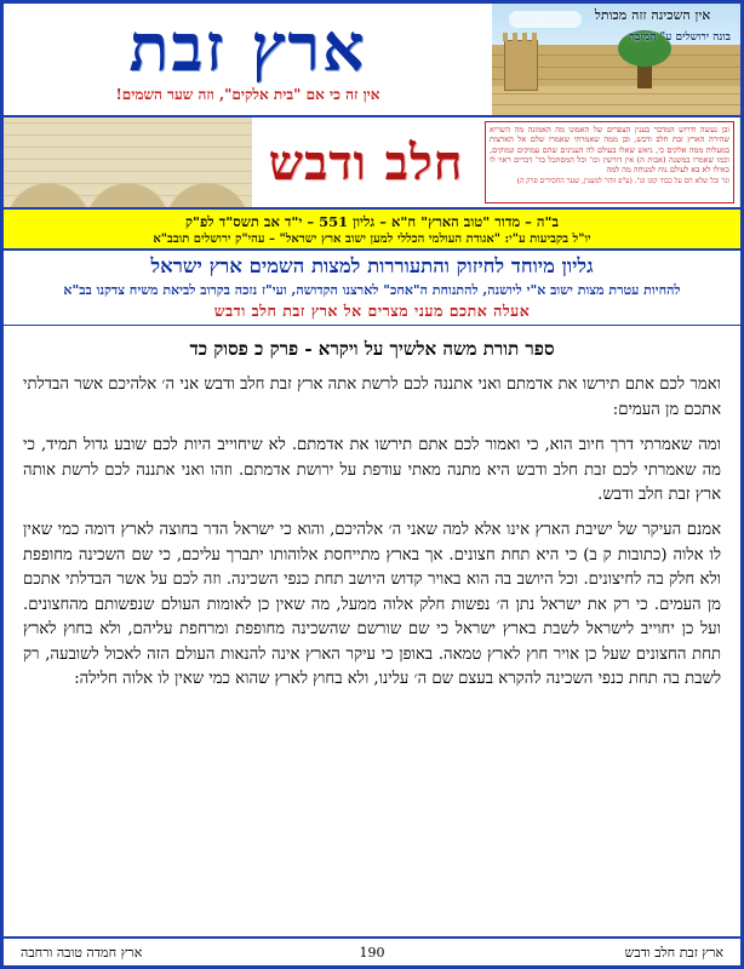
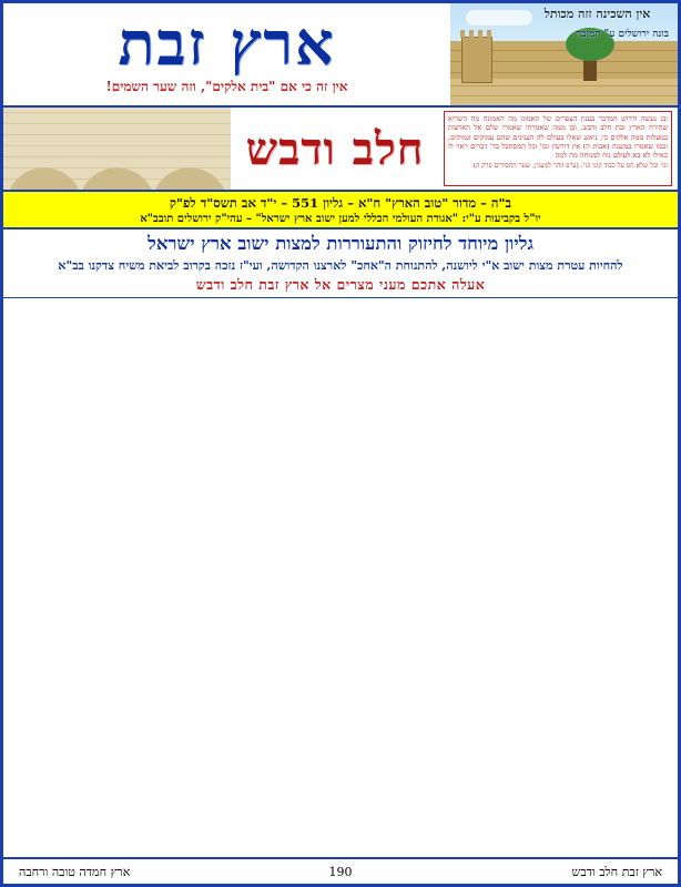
  אין השכינה זזה מכותל
  בונה ירושלים ע" המזבח
  ארץ זבת
  אין זה כי אם "בית אלקים", וזה שער השמים!
  ובן נעשה ודרוש המדבר בענין הצפרים של האמונו מה האמונה מה השריא שהירה הארץ זבת חלב ודבש, ובן ממה שאמרתי שאמרו שלם אל הארצות במעלות ממה אלקים כי, ניאש שאלו בעולם לה הענינים שהם עמוקים ונמוקים, וכמו שאמרו במשנה (אבות ה) אין דורשין וכו' וכל המסתכל בד' דברים ראוי לו כאילו לא בא לעולם נוח למנוחה מה למה
  חלב ודבש
  ב"ה – מדור "טוב הארץ" ח"א – גליון 551 – י"ד אב תשס"ד לפ"ק
  יו"ל בקביעות ע"י: "אגודת העולמי הכללי למען ישוב ארץ ישראל" – עהי"ק ירושלים תובב"א
- גליון מיוחד לחיזוק והתעוררות למצות השמים ארץ ישראל
+ גליון מיוחד לחיזוק והתעוררות למצות ישוב ארץ ישראל
  להחיות עטרת מצות ישוב א"י ליושנה, להתנוחת ה"אחכ" לארצנו הקדושה, ועי"ז נזכה בקרוב לביאת משיח צדקנו בב"א
  אעלה אתכם מעני מצרים אל ארץ זבת חלב ודבש
- ספר תורת משה אלשיך על ויקרא - פרק כ פסוק כד
- ואמר לכם אתם תירשו את אדמתם ואני אתננה לכם לרשת אתה ארץ זבת חלב ודבש אני ה׳ אלהיכם אשר הבדלתי אתכם מן העמים:
- ומה שאמרתי דרך חיוב הוא, כי ואמור לכם אתם תירשו את אדמתם. לא שיחוייב היות לכם שובע גדול תמיד, כי מה שאמרתי לכם זבת חלב ודבש היא מתנה מאתי עודפת על ירושת אדמתם. וזהו ואני אתננה לכם לרשת אותה ארץ זבת חלב ודבש.
- אמנם העיקר של ישיבת הארץ אינו אלא למה שאני ה׳ אלהיכם, והוא כי ישראל הדר בחוצה לארץ דומה כמי שאין לו אלוה (כתובות ק ב) כי היא תחת חצונים. אך בארץ מתייחסת אלוהותו יתברך עליכם, כי שם השכינה מחופפת ולא חלק בה לחיצונים. וכל היושב בה הוא באויר קדוש היושב תחת כנפי השכינה. וזה לכם על אשר הבדלתי אתכם מן העמים. כי רק את ישראל נתן ה׳ נפשות חלק אלוה ממעל, מה שאין כן לאומות העולם שנפשותם מהחצונים. ועל כן יחוייב לישראל לשבת בארץ ישראל כי שם שורשם שהשכינה מחופפת ומרחפת עליהם, ולא בחוץ לארץ תחת החצונים שעל כן אויר חוץ לארץ טמאה. באופן כי עיקר הארץ אינה להנאות העולם הזה לאכול לשובעה, רק לשבת בה תחת כנפי השכינה להקרא בעצם שם ה׳ עלינו, ולא בחוץ לארץ שהוא כמי שאין לו אלוה חלילה:
  ארץ זבת חלב ודבש
  190
  ארץ חמדה טובה ורחבה
